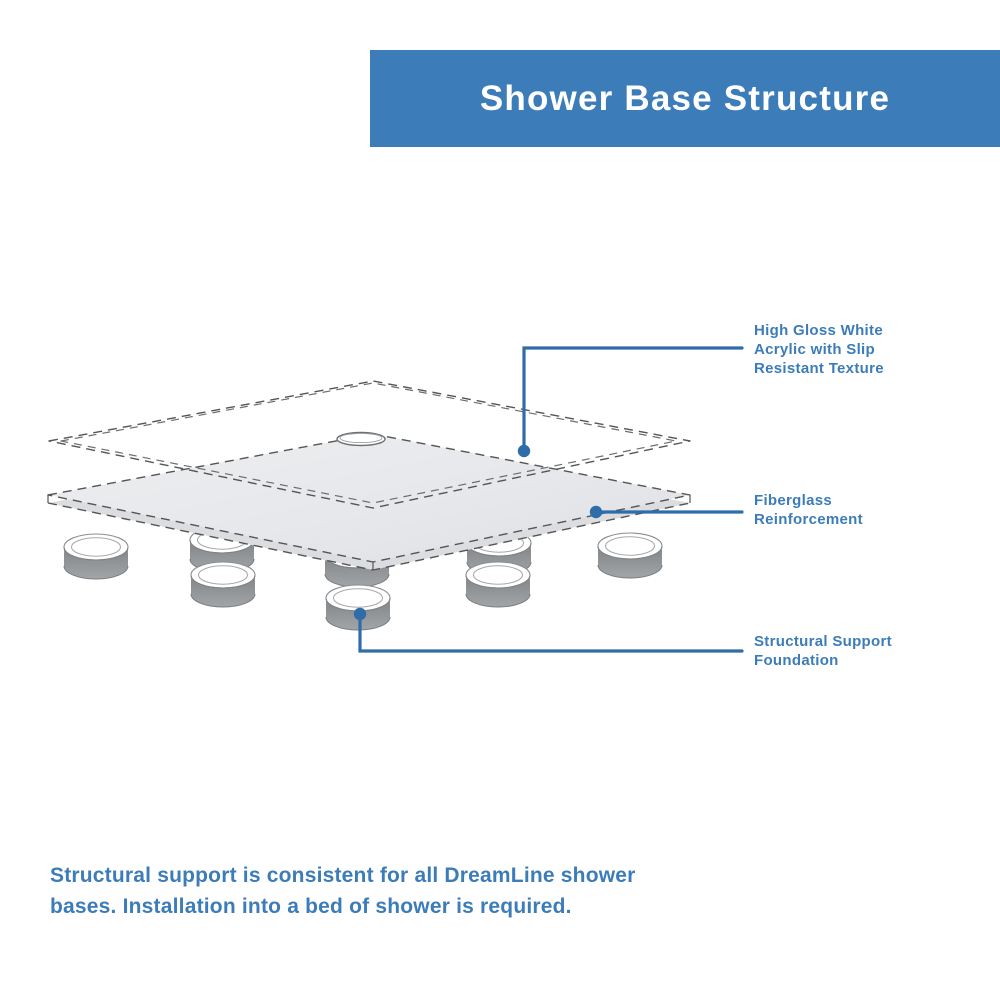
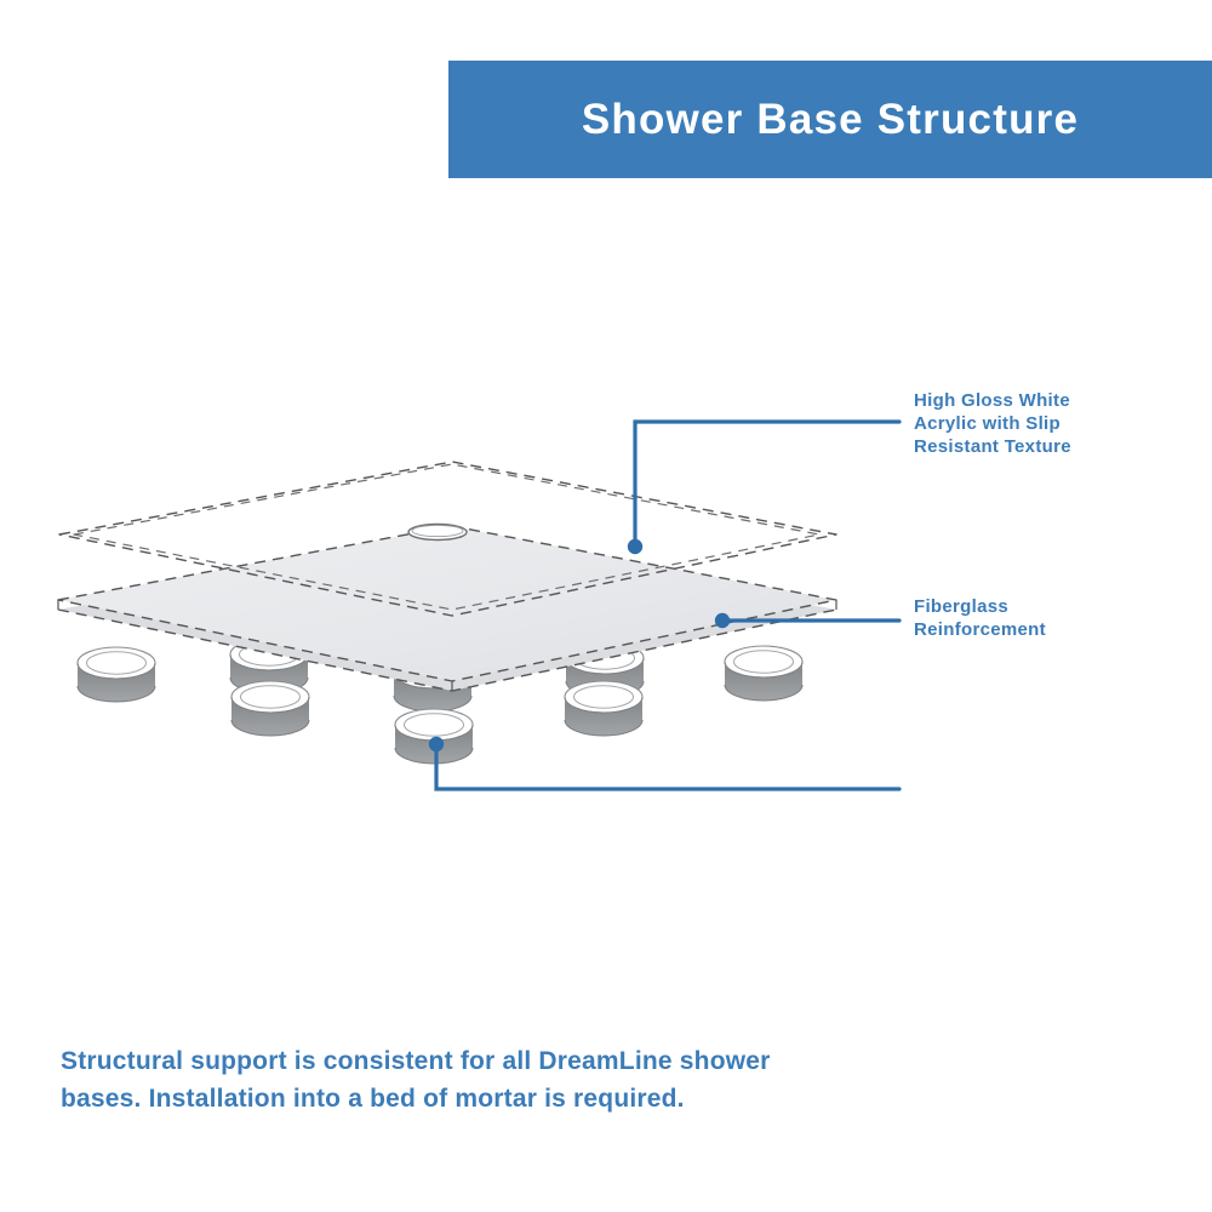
  Shower Base Structure
  High Gloss White
  Acrylic with Slip
  Resistant Texture
  Fiberglass
  Reinforcement
- Structural Support
- Foundation
- Structural support is consistent for all DreamLine shower bases. Installation into a bed of shower is required.
+ Structural support is consistent for all DreamLine shower bases. Installation into a bed of mortar is required.
